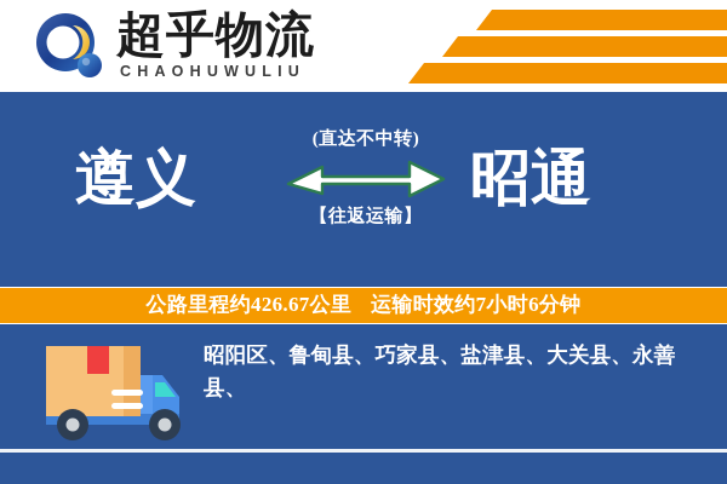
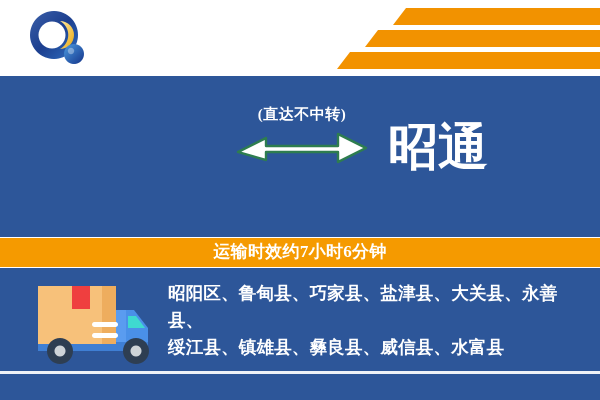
- 超乎物流
- CHAOHUWULIU
- 遵义
  (直达不中转)
- 【往返运输】
  昭通
- 公路里程约426.67公里
  运输时效约7小时6分钟
  昭阳区、鲁甸县、巧家县、盐津县、大关县、永善县、
+ 绥江县、镇雄县、彝良县、威信县、水富县
